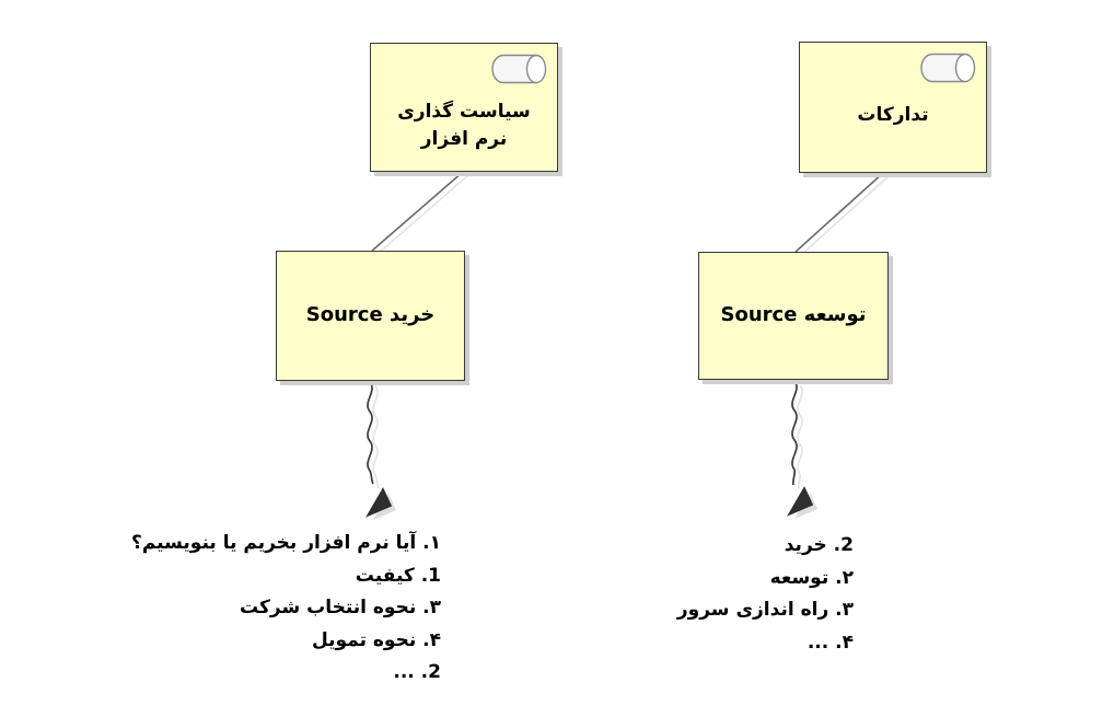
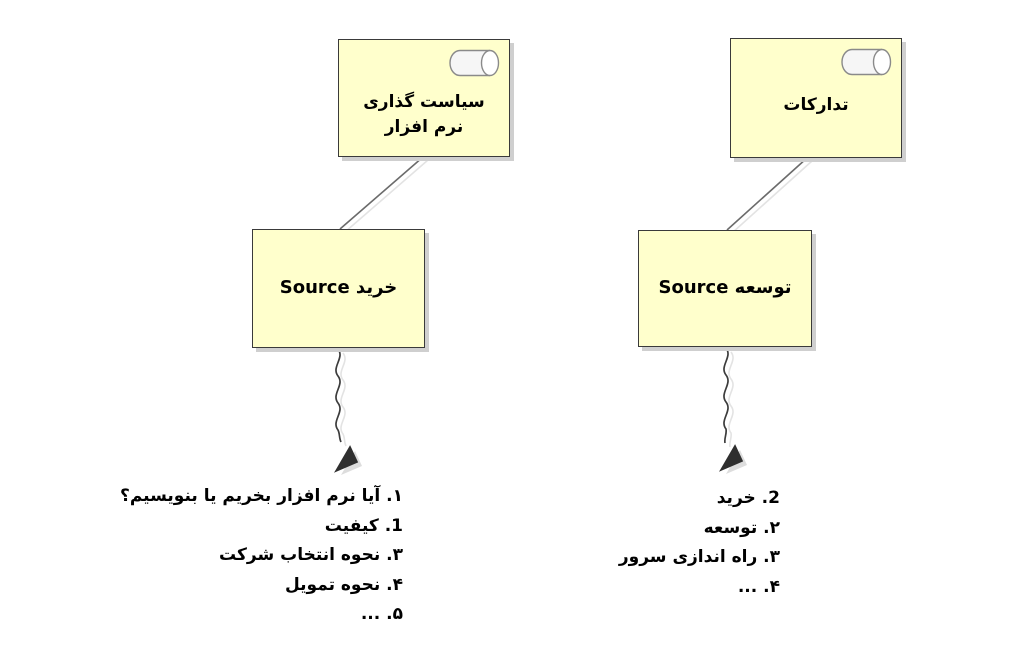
  سیاست گذاری
  نرم افزار
  تدارکات
  خرید Source
  توسعه Source
  ۱. آیا نرم افزار بخریم یا بنویسیم؟
  1. کیفیت
  ۳. نحوه انتخاب شرکت
  ۴. نحوه تمویل
- 2. ...
+ ۵. ...
  2. خرید
  ۲. توسعه
  ۳. راه اندازی سرور
  ۴. ...
